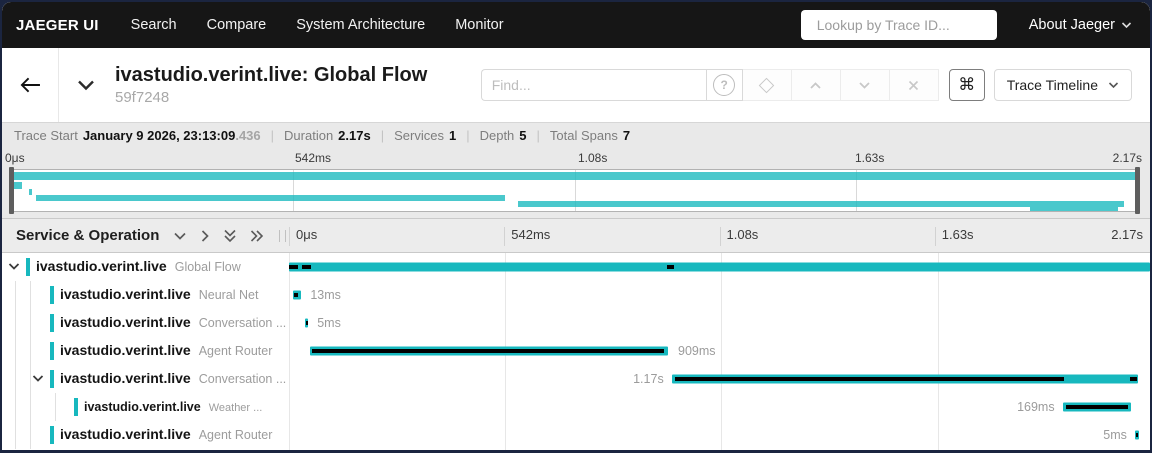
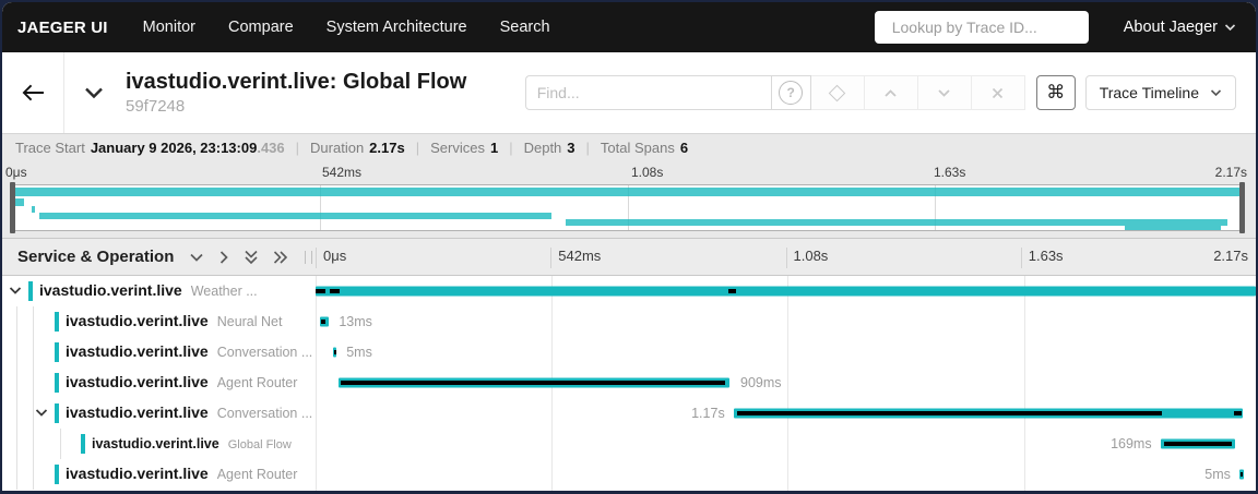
  JAEGER UI
- Search
+ Monitor
  Compare
  System Architecture
- Monitor
+ Search
  Lookup by Trace ID...
  About Jaeger
  ivastudio.verint.live: Global Flow
  59f7248
  Find...
  ?
  ⌘
  Trace Timeline
  Trace Start
  January 9 2026, 23:13:09
  .436
  |
  Duration
  2.17s
  |
  Services
  1
  Depth
- 5
+ 3
  |
  Total Spans
- 7
+ 6
  0μs
  542ms
  1.08s
  1.63s
  2.17s
  Service & Operation
  0μs
  542ms
  1.08s
  1.63s
  2.17s
- ivastudio.verint.live Global Flow
+ ivastudio.verint.live Weather ...
  ivastudio.verint.live Neural Net
  13ms
  ivastudio.verint.live Conversation ...
  5ms
  ivastudio.verint.live Agent Router
  909ms
  ivastudio.verint.live Conversation ...
  1.17s
- ivastudio.verint.live Weather ...
+ ivastudio.verint.live Global Flow
  169ms
  ivastudio.verint.live Agent Router
  5ms
